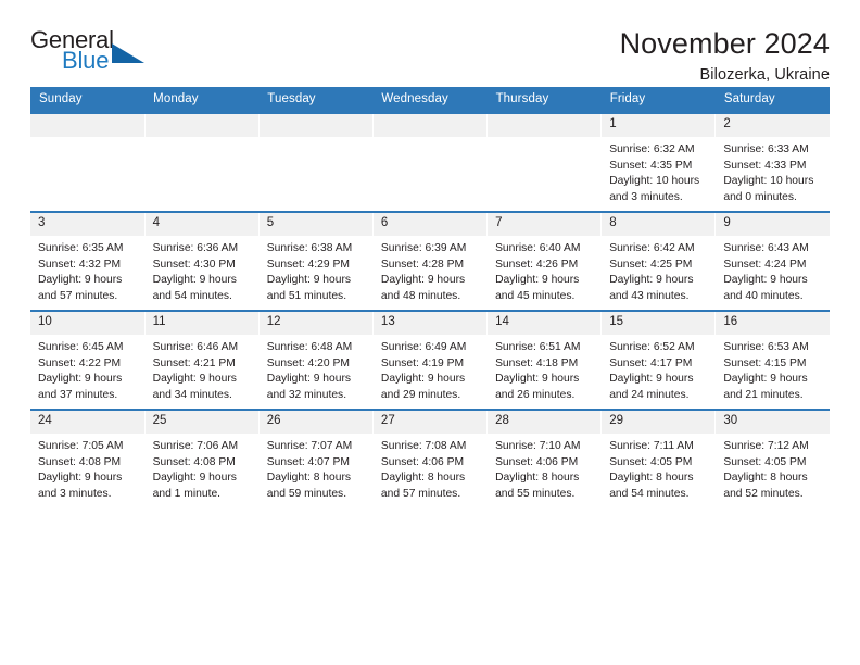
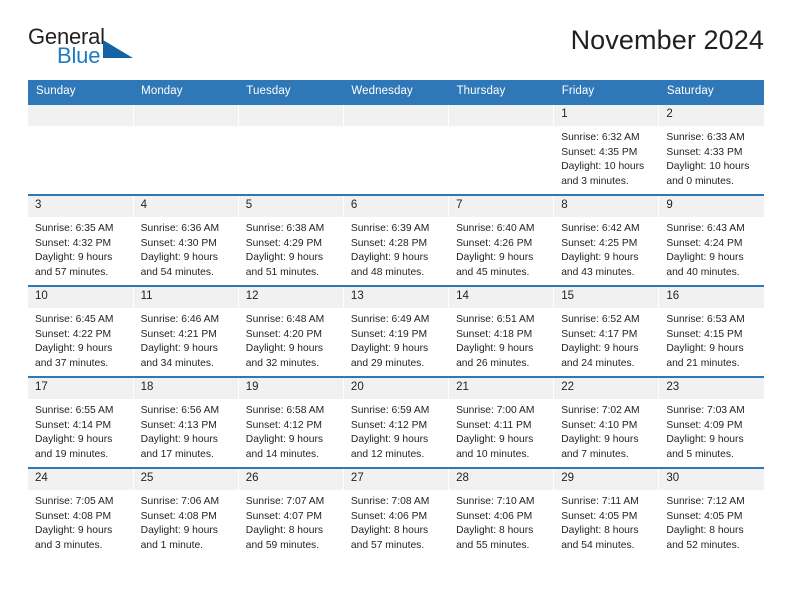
  General
  Blue
  November 2024
- Bilozerka, Ukraine
  Sunday	Monday	Tuesday	Wednesday	Thursday	Friday	Saturday
  					1 Sunrise: 6:32 AM Sunset: 4:35 PM Daylight: 10 hours and 3 minutes.	2 Sunrise: 6:33 AM Sunset: 4:33 PM Daylight: 10 hours and 0 minutes.
  3 Sunrise: 6:35 AM Sunset: 4:32 PM Daylight: 9 hours and 57 minutes.	4 Sunrise: 6:36 AM Sunset: 4:30 PM Daylight: 9 hours and 54 minutes.	5 Sunrise: 6:38 AM Sunset: 4:29 PM Daylight: 9 hours and 51 minutes.	6 Sunrise: 6:39 AM Sunset: 4:28 PM Daylight: 9 hours and 48 minutes.	7 Sunrise: 6:40 AM Sunset: 4:26 PM Daylight: 9 hours and 45 minutes.	8 Sunrise: 6:42 AM Sunset: 4:25 PM Daylight: 9 hours and 43 minutes.	9 Sunrise: 6:43 AM Sunset: 4:24 PM Daylight: 9 hours and 40 minutes.
  10 Sunrise: 6:45 AM Sunset: 4:22 PM Daylight: 9 hours and 37 minutes.	11 Sunrise: 6:46 AM Sunset: 4:21 PM Daylight: 9 hours and 34 minutes.	12 Sunrise: 6:48 AM Sunset: 4:20 PM Daylight: 9 hours and 32 minutes.	13 Sunrise: 6:49 AM Sunset: 4:19 PM Daylight: 9 hours and 29 minutes.	14 Sunrise: 6:51 AM Sunset: 4:18 PM Daylight: 9 hours and 26 minutes.	15 Sunrise: 6:52 AM Sunset: 4:17 PM Daylight: 9 hours and 24 minutes.	16 Sunrise: 6:53 AM Sunset: 4:15 PM Daylight: 9 hours and 21 minutes.
+ 17 Sunrise: 6:55 AM Sunset: 4:14 PM Daylight: 9 hours and 19 minutes.	18 Sunrise: 6:56 AM Sunset: 4:13 PM Daylight: 9 hours and 17 minutes.	19 Sunrise: 6:58 AM Sunset: 4:12 PM Daylight: 9 hours and 14 minutes.	20 Sunrise: 6:59 AM Sunset: 4:12 PM Daylight: 9 hours and 12 minutes.	21 Sunrise: 7:00 AM Sunset: 4:11 PM Daylight: 9 hours and 10 minutes.	22 Sunrise: 7:02 AM Sunset: 4:10 PM Daylight: 9 hours and 7 minutes.	23 Sunrise: 7:03 AM Sunset: 4:09 PM Daylight: 9 hours and 5 minutes.
  24 Sunrise: 7:05 AM Sunset: 4:08 PM Daylight: 9 hours and 3 minutes.	25 Sunrise: 7:06 AM Sunset: 4:08 PM Daylight: 9 hours and 1 minute.	26 Sunrise: 7:07 AM Sunset: 4:07 PM Daylight: 8 hours and 59 minutes.	27 Sunrise: 7:08 AM Sunset: 4:06 PM Daylight: 8 hours and 57 minutes.	28 Sunrise: 7:10 AM Sunset: 4:06 PM Daylight: 8 hours and 55 minutes.	29 Sunrise: 7:11 AM Sunset: 4:05 PM Daylight: 8 hours and 54 minutes.	30 Sunrise: 7:12 AM Sunset: 4:05 PM Daylight: 8 hours and 52 minutes.
